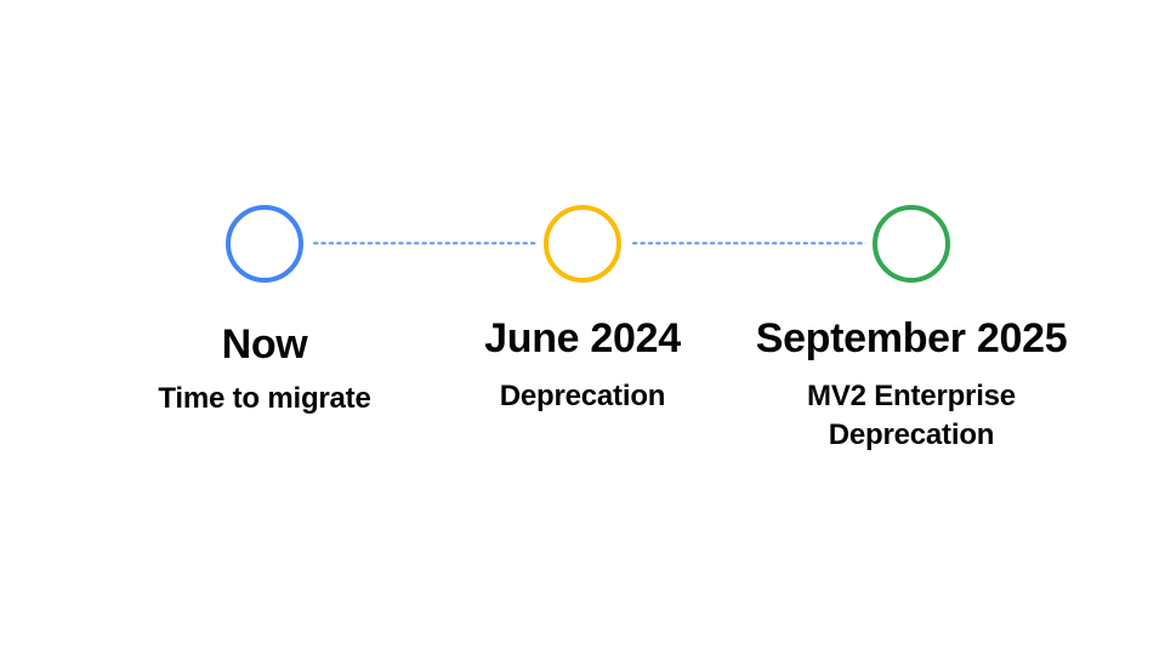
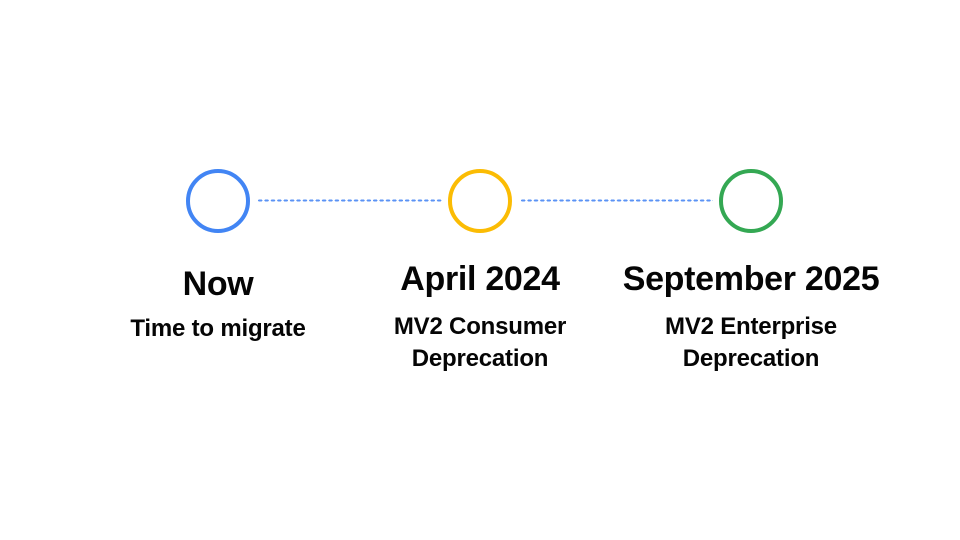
  Now
  Time to migrate
- June 2024
+ April 2024
+ MV2 Consumer
  Deprecation
  September 2025
  MV2 Enterprise
  Deprecation
